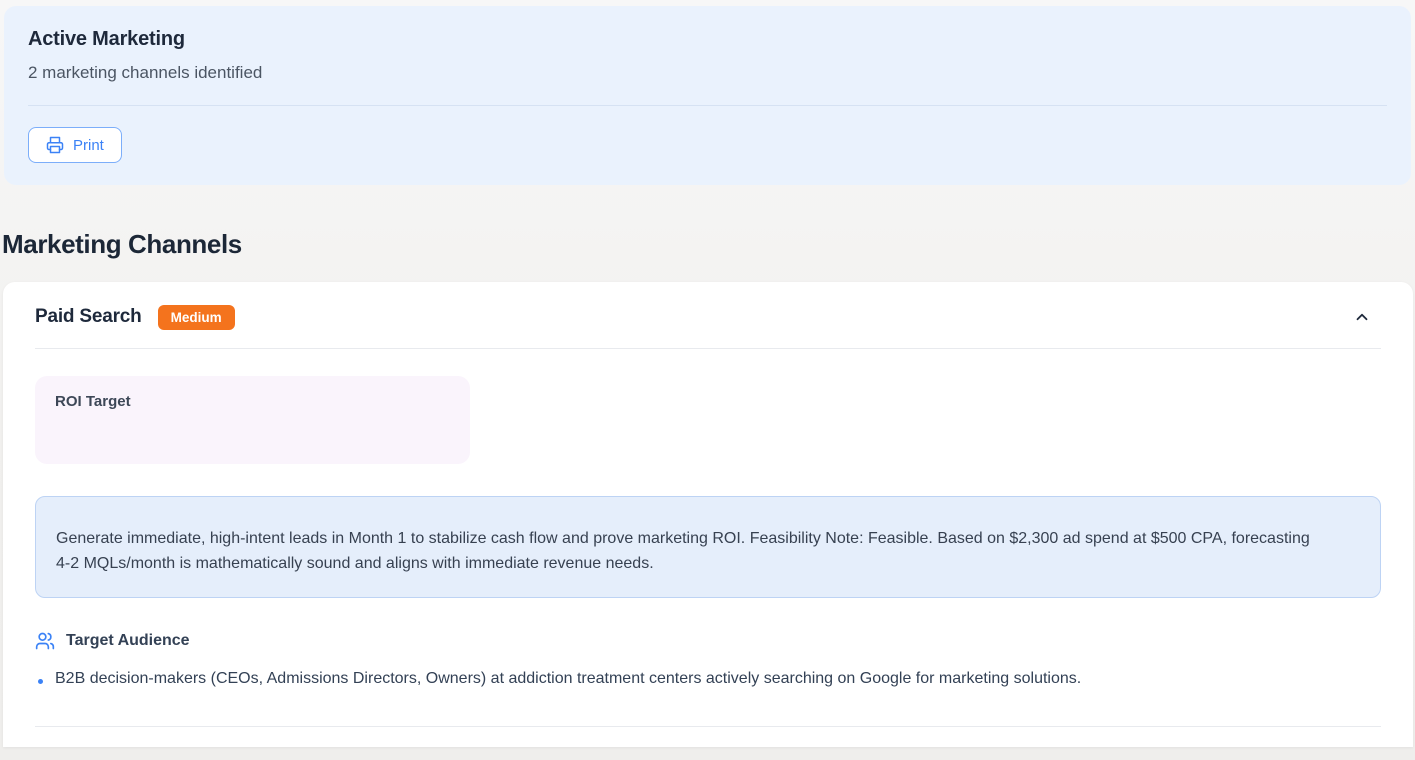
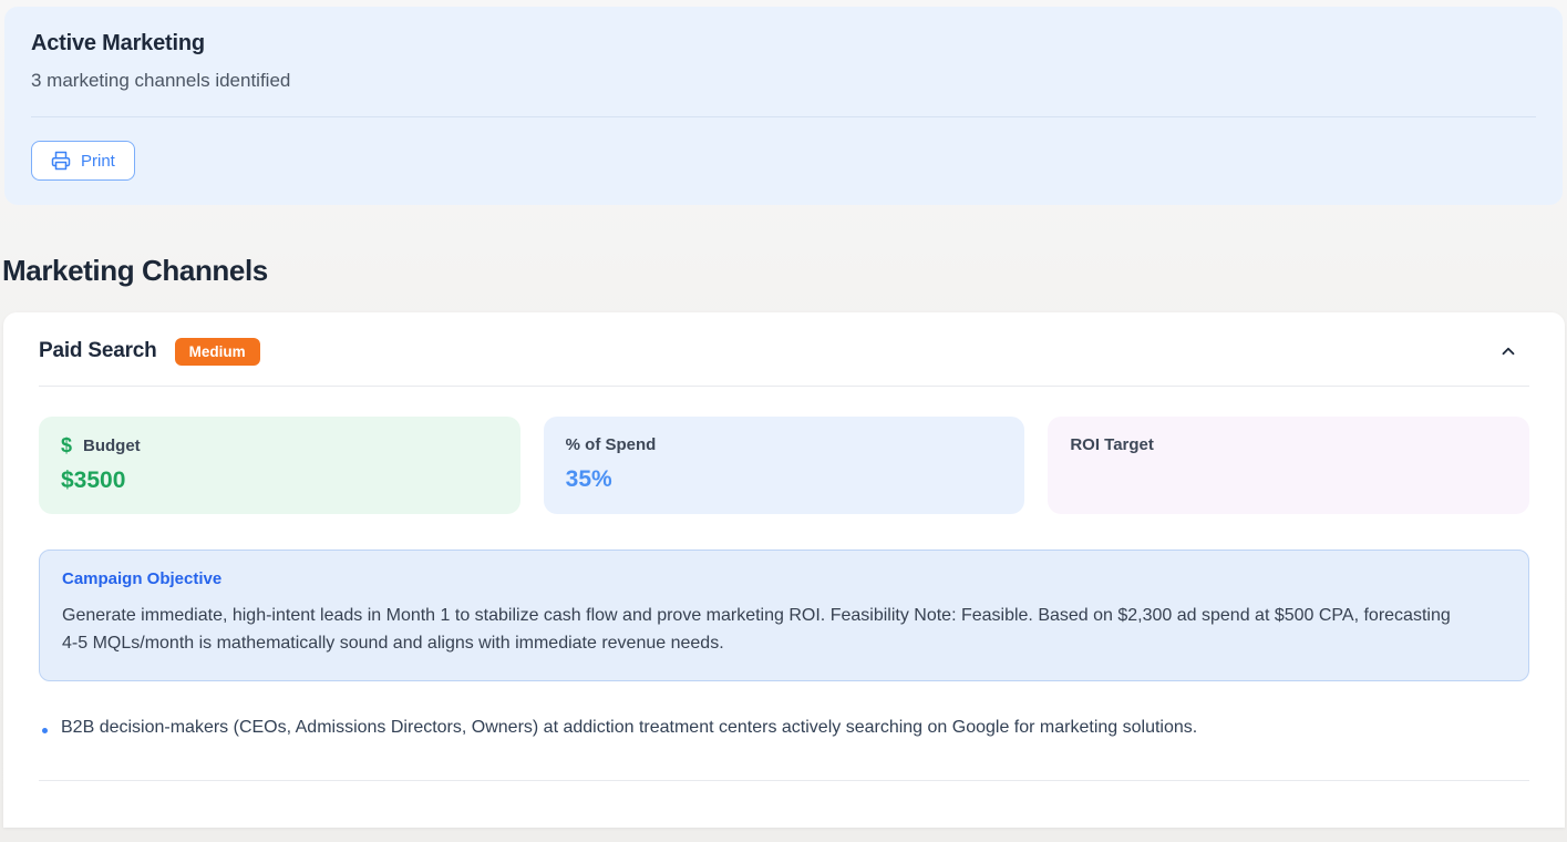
  Active Marketing
- 2 marketing channels identified
+ 3 marketing channels identified
  Print
  Marketing Channels
  Paid Search
  Medium
+ $
+ Budget
+ $3500
+ % of Spend
+ 35%
  ROI Target
+ Campaign Objective
- Generate immediate, high-intent leads in Month 1 to stabilize cash flow and prove marketing ROI. Feasibility Note: Feasible. Based on $2,300 ad spend at $500 CPA, forecasting 4-2 MQLs/month is mathematically sound and aligns with immediate revenue needs.
+ Generate immediate, high-intent leads in Month 1 to stabilize cash flow and prove marketing ROI. Feasibility Note: Feasible. Based on $2,300 ad spend at $500 CPA, forecasting 4-5 MQLs/month is mathematically sound and aligns with immediate revenue needs.
- Target Audience
  B2B decision-makers (CEOs, Admissions Directors, Owners) at addiction treatment centers actively searching on Google for marketing solutions.
